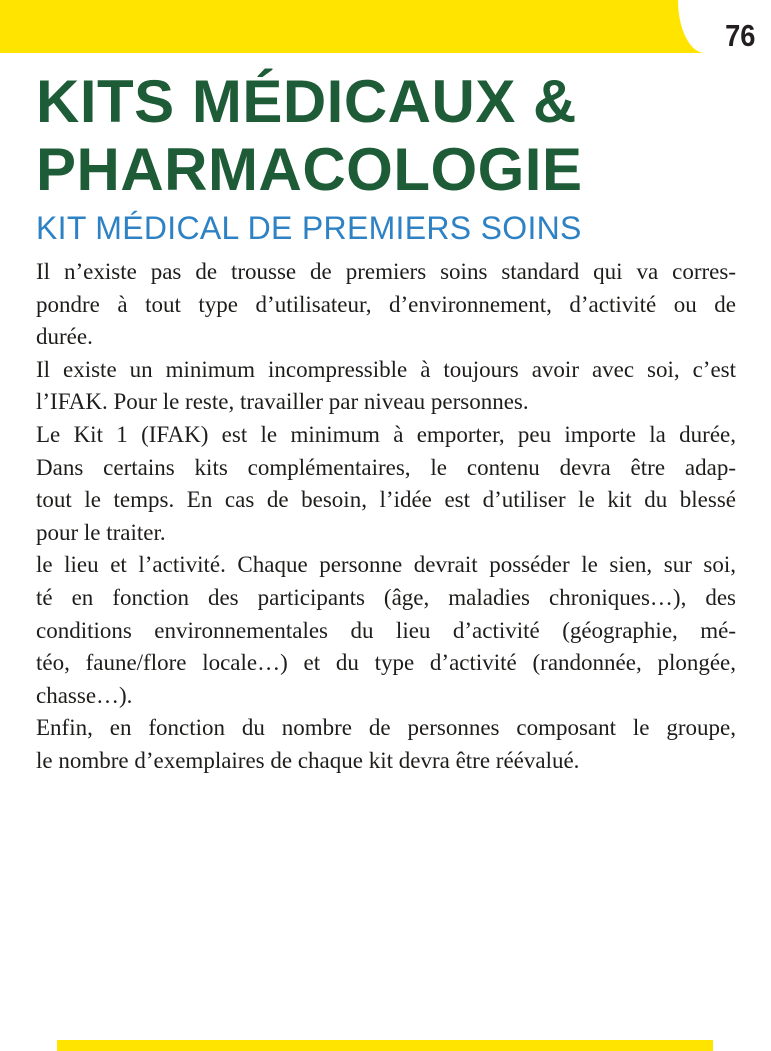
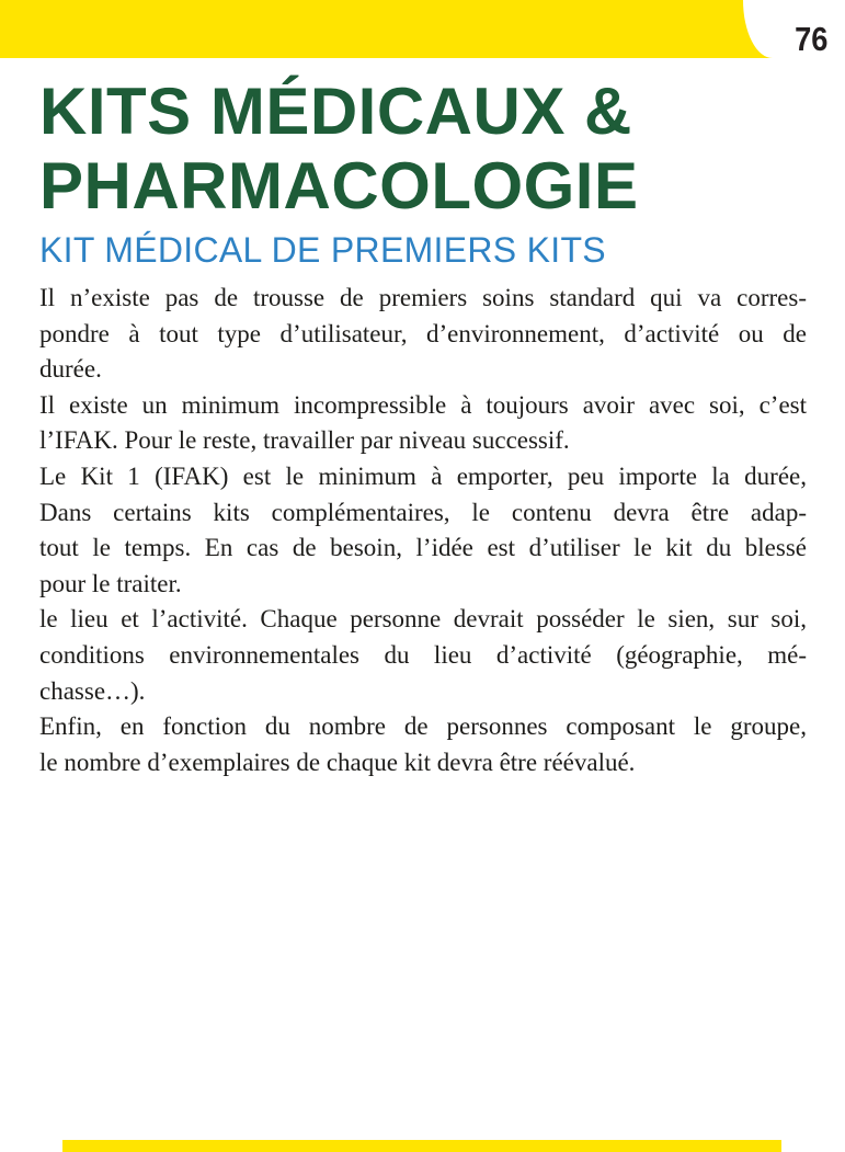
  76
  KITS MÉDICAUX &
  PHARMACOLOGIE
- KIT MÉDICAL DE PREMIERS SOINS
+ KIT MÉDICAL DE PREMIERS KITS
  Il n’existe pas de trousse de premiers soins standard qui va corres-
  pondre à tout type d’utilisateur, d’environnement, d’activité ou de
  durée.
  Il existe un minimum incompressible à toujours avoir avec soi, c’est
- l’IFAK. Pour le reste, travailler par niveau personnes.
+ l’IFAK. Pour le reste, travailler par niveau successif.
  Le Kit 1 (IFAK) est le minimum à emporter, peu importe la durée,
  Dans certains kits complémentaires, le contenu devra être adap-
  tout le temps. En cas de besoin, l’idée est d’utiliser le kit du blessé
  pour le traiter.
  le lieu et l’activité. Chaque personne devrait posséder le sien, sur soi,
- té en fonction des participants (âge, maladies chroniques…), des
  conditions environnementales du lieu d’activité (géographie, mé-
- téo, faune/flore locale…) et du type d’activité (randonnée, plongée,
  chasse…).
  Enfin, en fonction du nombre de personnes composant le groupe,
  le nombre d’exemplaires de chaque kit devra être réévalué.
